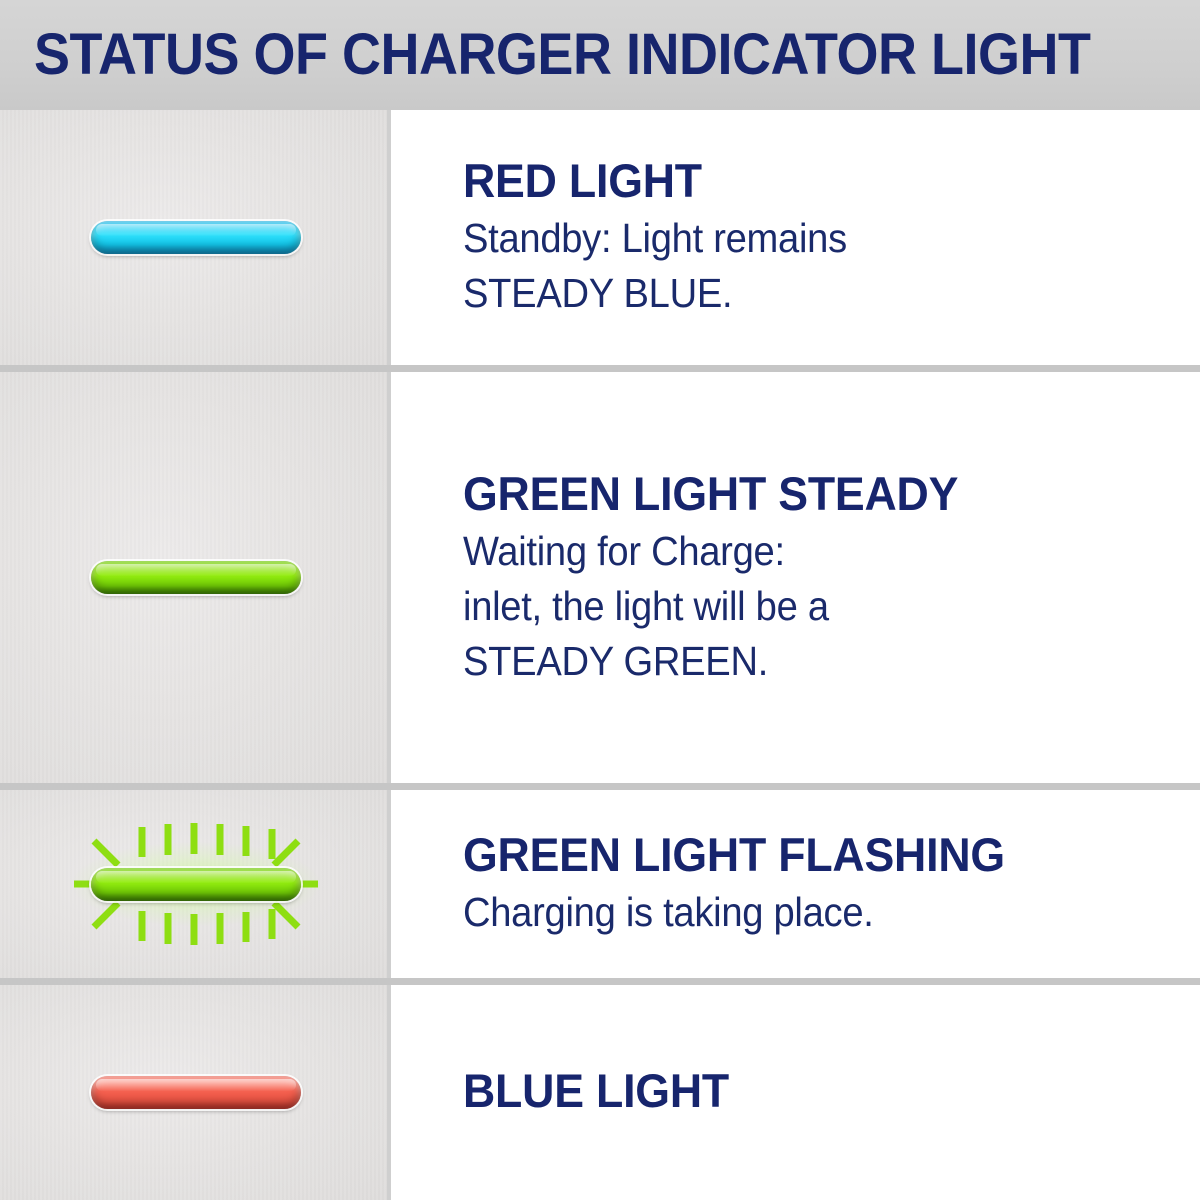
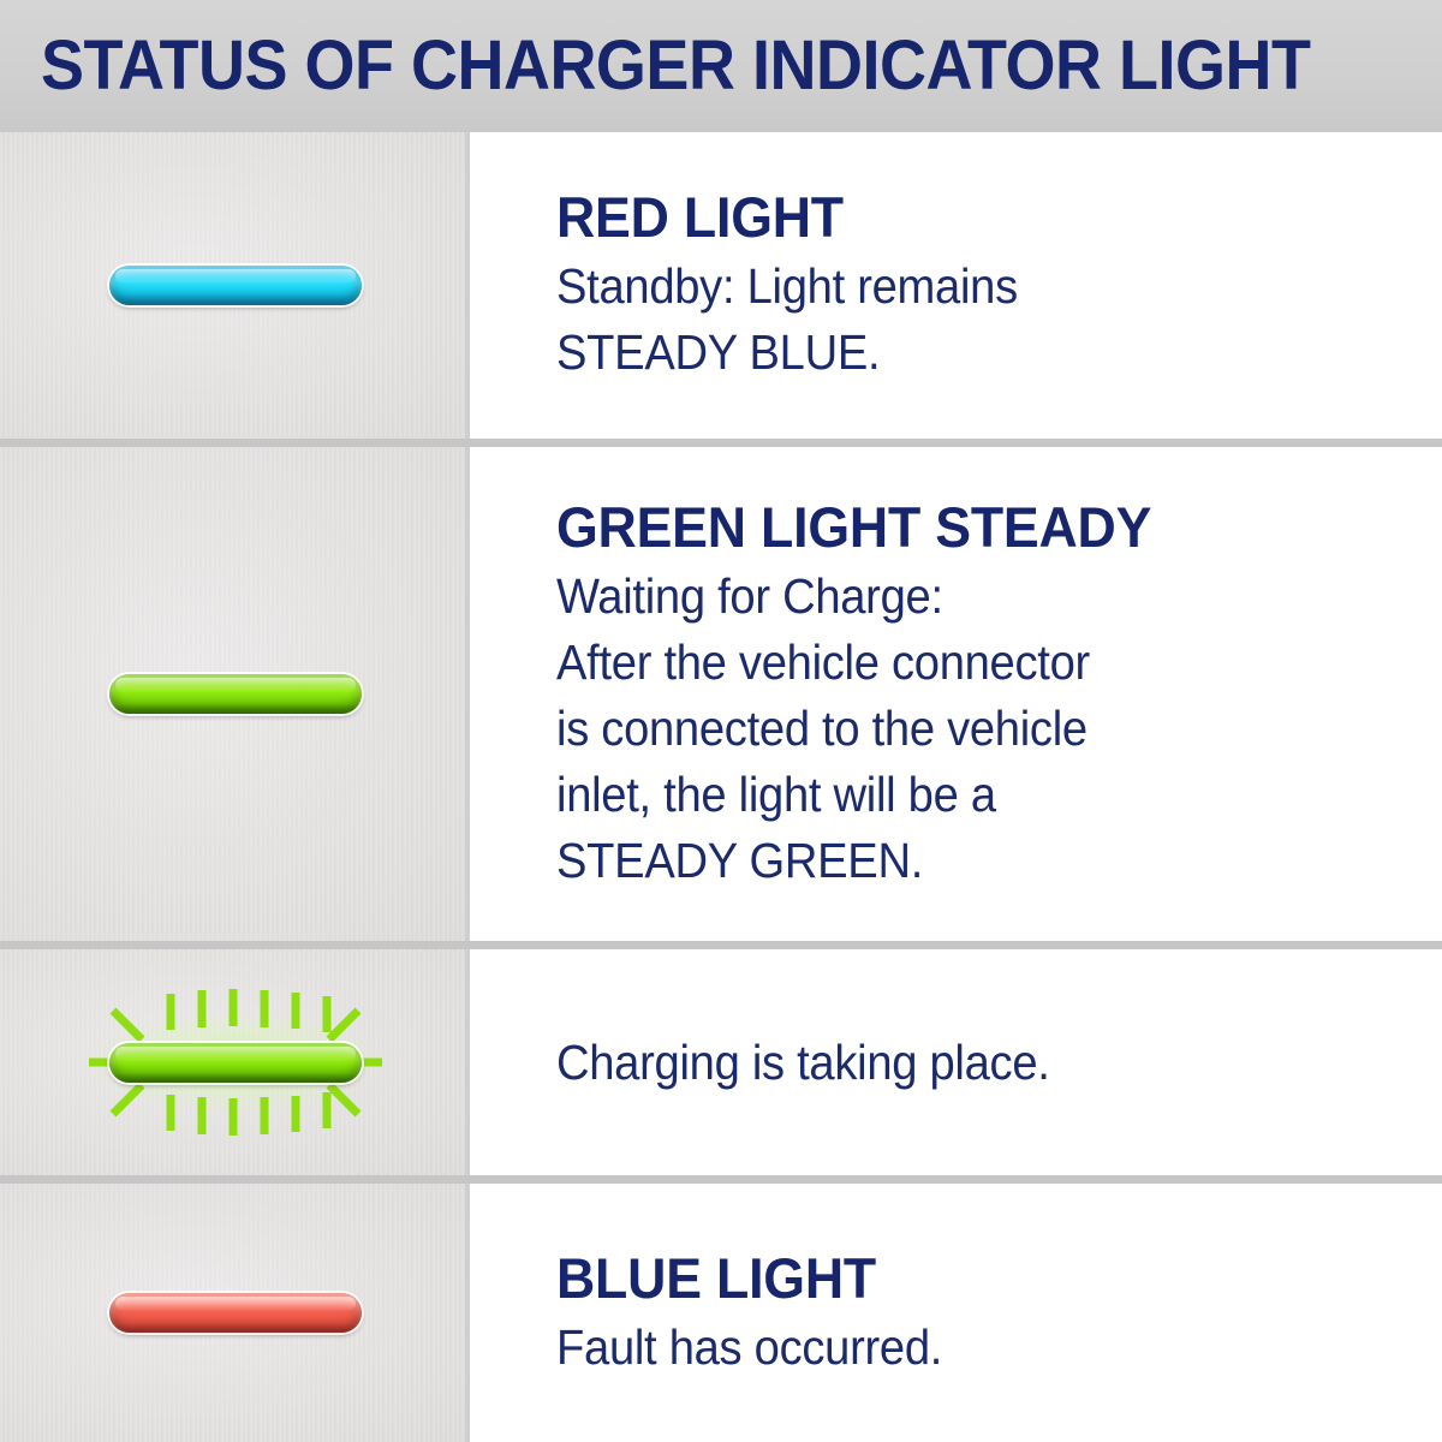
  STATUS OF CHARGER INDICATOR LIGHT
  RED LIGHT
  Standby: Light remains
  STEADY BLUE.
  GREEN LIGHT STEADY
  Waiting for Charge:
+ After the vehicle connector
+ is connected to the vehicle
  inlet, the light will be a
  STEADY GREEN.
- GREEN LIGHT FLASHING
  Charging is taking place.
  BLUE LIGHT
+ Fault has occurred.
